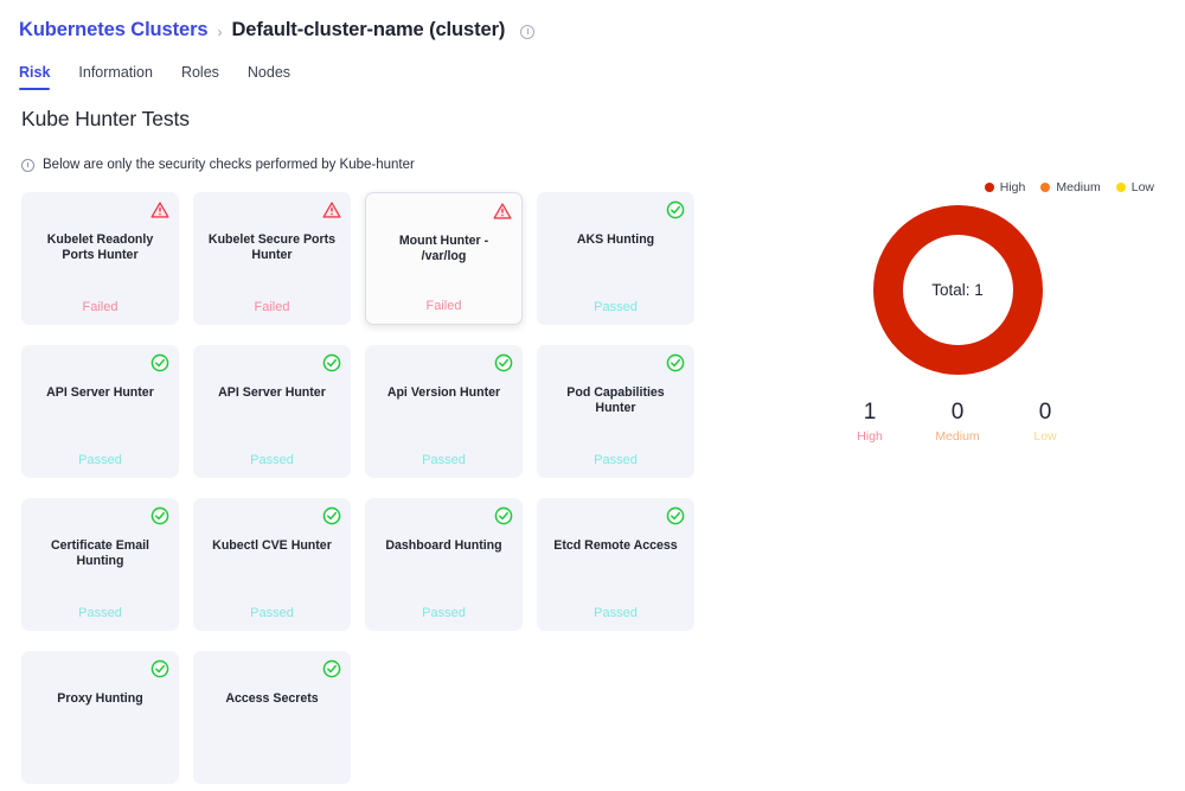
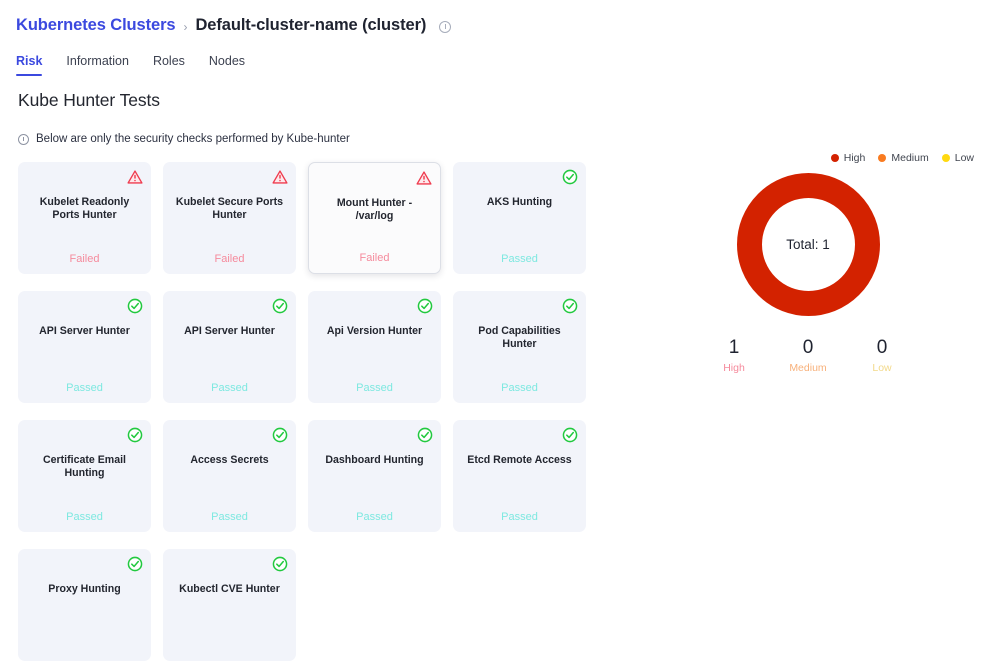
  Kubernetes Clusters
  ›
  Default-cluster-name (cluster)
  Risk
  Information
  Roles
  Nodes
  Kube Hunter Tests
  Below are only the security checks performed by Kube-hunter
  Kubelet Readonly Ports Hunter
  Failed
  Kubelet Secure Ports Hunter
  Failed
  Mount Hunter - /var/log
  Failed
  AKS Hunting
  Passed
  API Server Hunter
  Passed
  API Server Hunter
  Passed
  Api Version Hunter
  Passed
  Pod Capabilities Hunter
  Passed
  Certificate Email Hunting
  Passed
- Kubectl CVE Hunter
+ Access Secrets
  Passed
  Dashboard Hunting
  Passed
  Etcd Remote Access
  Passed
  Proxy Hunting
- Access Secrets
+ Kubectl CVE Hunter
  High
  Medium
  Low
  Total: 1
  1
  High
  0
  Medium
  0
  Low
